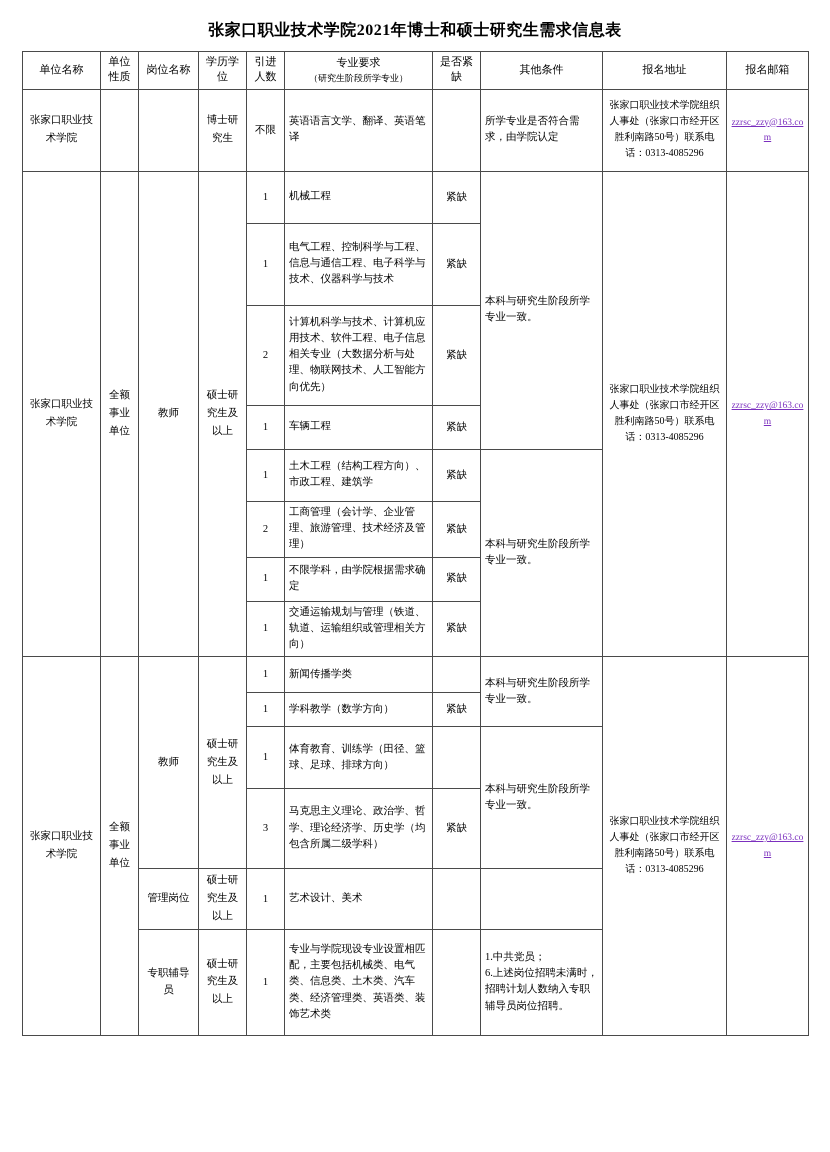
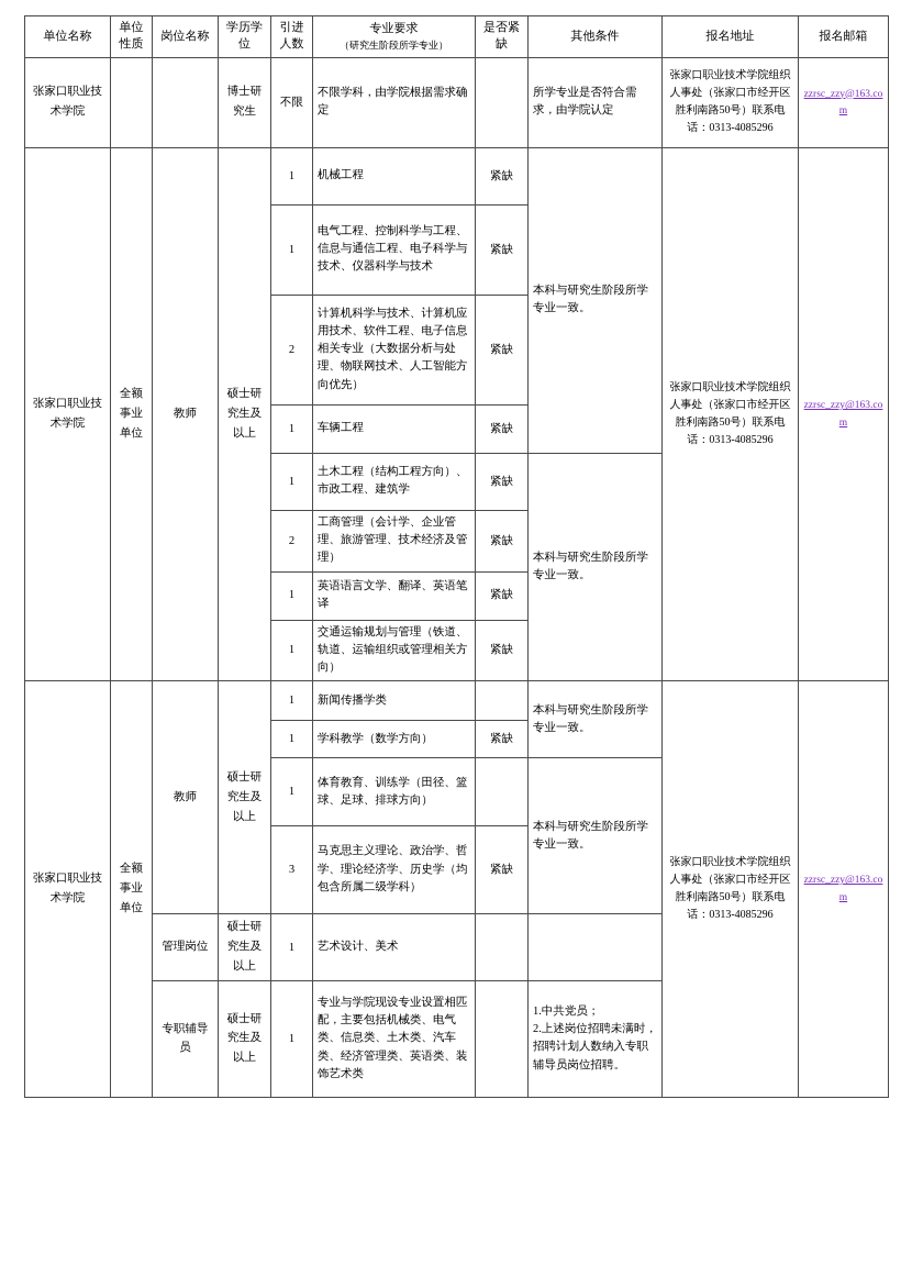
- 张家口职业技术学院2021年博士和硕士研究生需求信息表
  单位名称	单位性质	岗位名称	学历学位	引进人数	专业要求 （研究生阶段所学专业）	是否紧缺	其他条件	报名地址	报名邮箱
- 张家口职业技术学院			博士研究生	不限	英语语言文学、翻译、英语笔译		所学专业是否符合需求，由学院认定	张家口职业技术学院组织人事处（张家口市经开区胜利南路50号）联系电话：0313-4085296	zzrsc_zzy@163.com
+ 张家口职业技术学院			博士研究生	不限	不限学科，由学院根据需求确定		所学专业是否符合需求，由学院认定	张家口职业技术学院组织人事处（张家口市经开区胜利南路50号）联系电话：0313-4085296	zzrsc_zzy@163.com
  张家口职业技术学院	全额事业单位	教师	硕士研究生及以上	1	机械工程	紧缺	本科与研究生阶段所学专业一致。	张家口职业技术学院组织人事处（张家口市经开区胜利南路50号）联系电话：0313-4085296	zzrsc_zzy@163.com
  1	电气工程、控制科学与工程、信息与通信工程、电子科学与技术、仪器科学与技术	紧缺
  2	计算机科学与技术、计算机应用技术、软件工程、电子信息相关专业（大数据分析与处理、物联网技术、人工智能方向优先）	紧缺
  1	车辆工程	紧缺
  1	土木工程（结构工程方向）、市政工程、建筑学	紧缺	本科与研究生阶段所学专业一致。
  2	工商管理（会计学、企业管理、旅游管理、技术经济及管理）	紧缺
- 1	不限学科，由学院根据需求确定	紧缺
+ 1	英语语言文学、翻译、英语笔译	紧缺
  1	交通运输规划与管理（铁道、轨道、运输组织或管理相关方向）	紧缺
  张家口职业技术学院	全额事业单位	教师	硕士研究生及以上	1	新闻传播学类		本科与研究生阶段所学专业一致。	张家口职业技术学院组织人事处（张家口市经开区胜利南路50号）联系电话：0313-4085296	zzrsc_zzy@163.com
  1	学科教学（数学方向）	紧缺
  1	体育教育、训练学（田径、篮球、足球、排球方向）		本科与研究生阶段所学专业一致。
  3	马克思主义理论、政治学、哲学、理论经济学、历史学（均包含所属二级学科）	紧缺
  管理岗位	硕士研究生及以上	1	艺术设计、美术
- 专职辅导员	硕士研究生及以上	1	专业与学院现设专业设置相匹配，主要包括机械类、电气类、信息类、土木类、汽车类、经济管理类、英语类、装饰艺术类		1.中共党员； 6.上述岗位招聘未满时，招聘计划人数纳入专职辅导员岗位招聘。
+ 专职辅导员	硕士研究生及以上	1	专业与学院现设专业设置相匹配，主要包括机械类、电气类、信息类、土木类、汽车类、经济管理类、英语类、装饰艺术类		1.中共党员； 2.上述岗位招聘未满时，招聘计划人数纳入专职辅导员岗位招聘。
